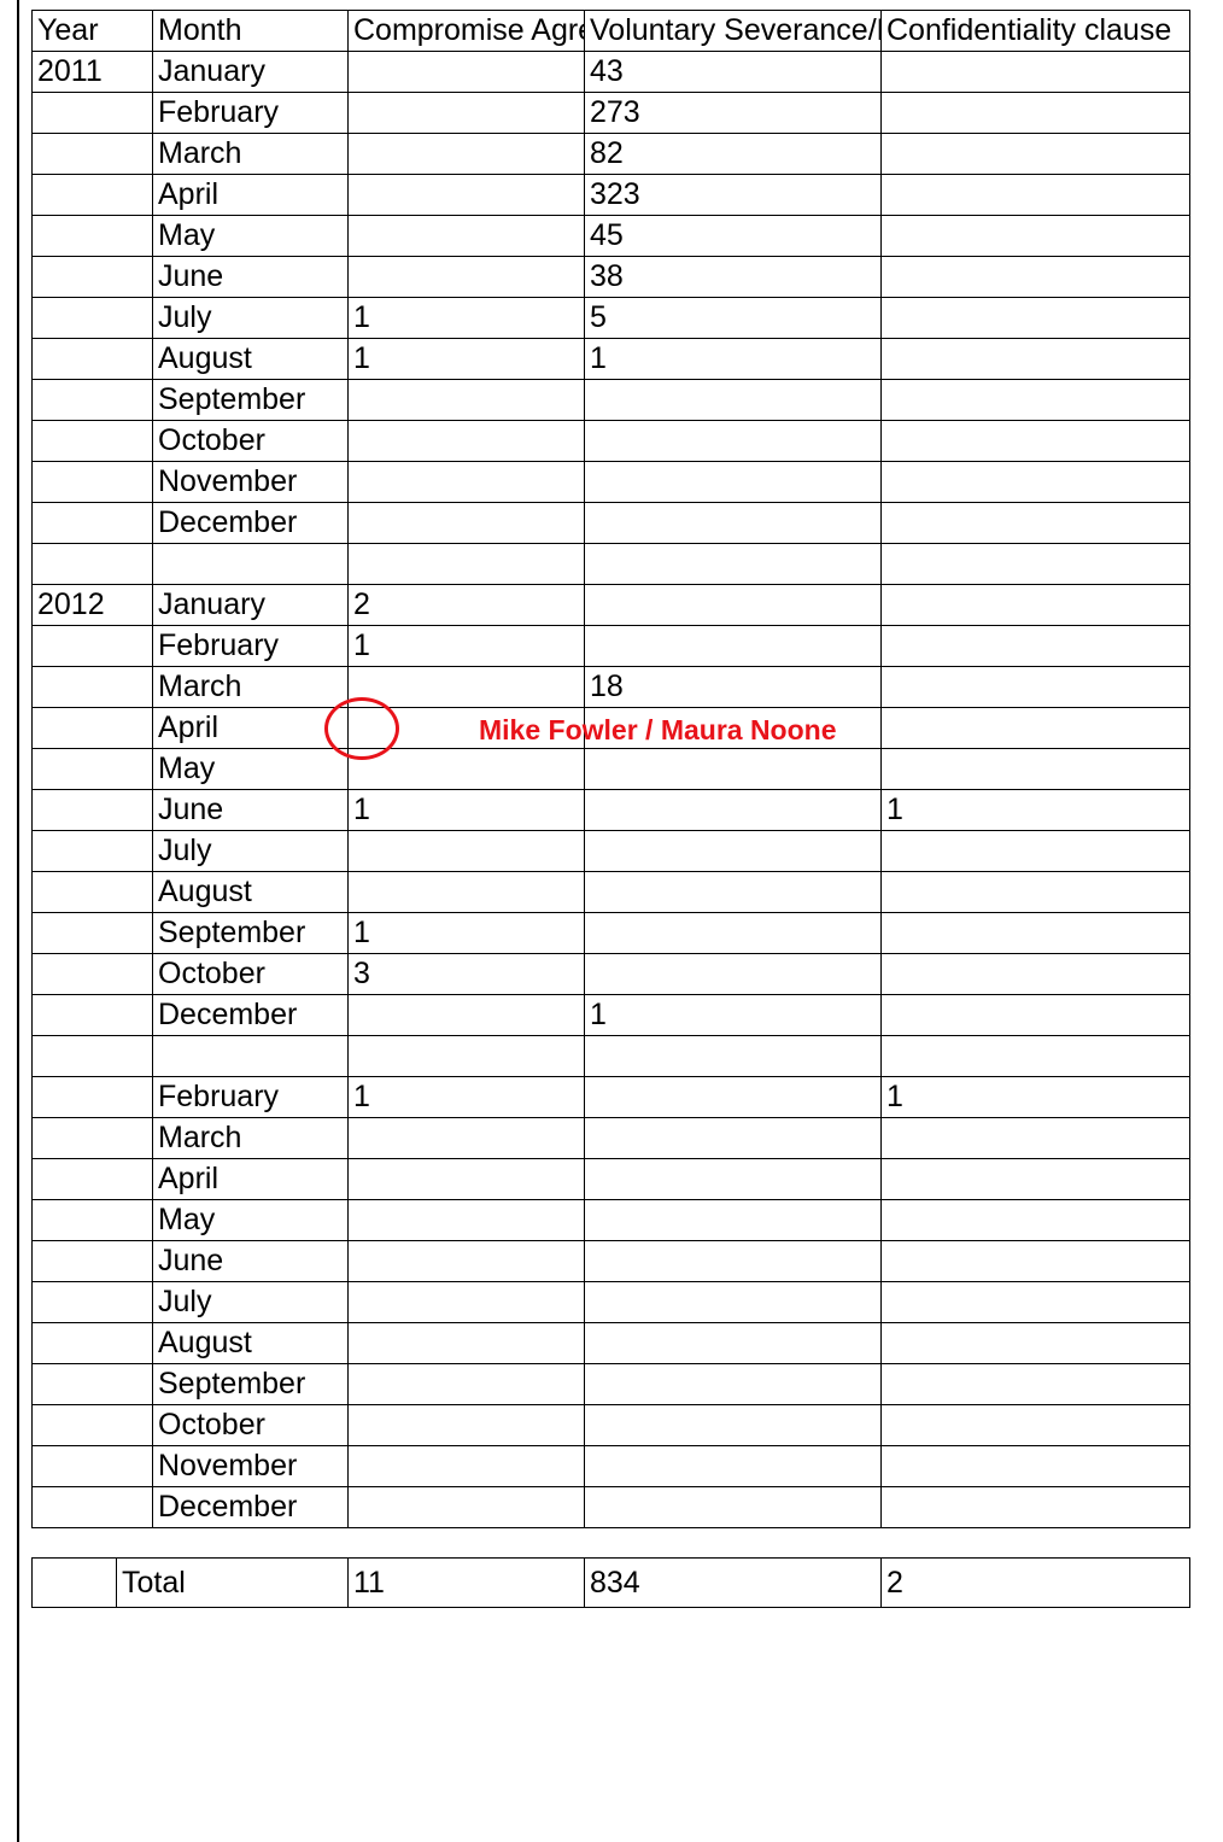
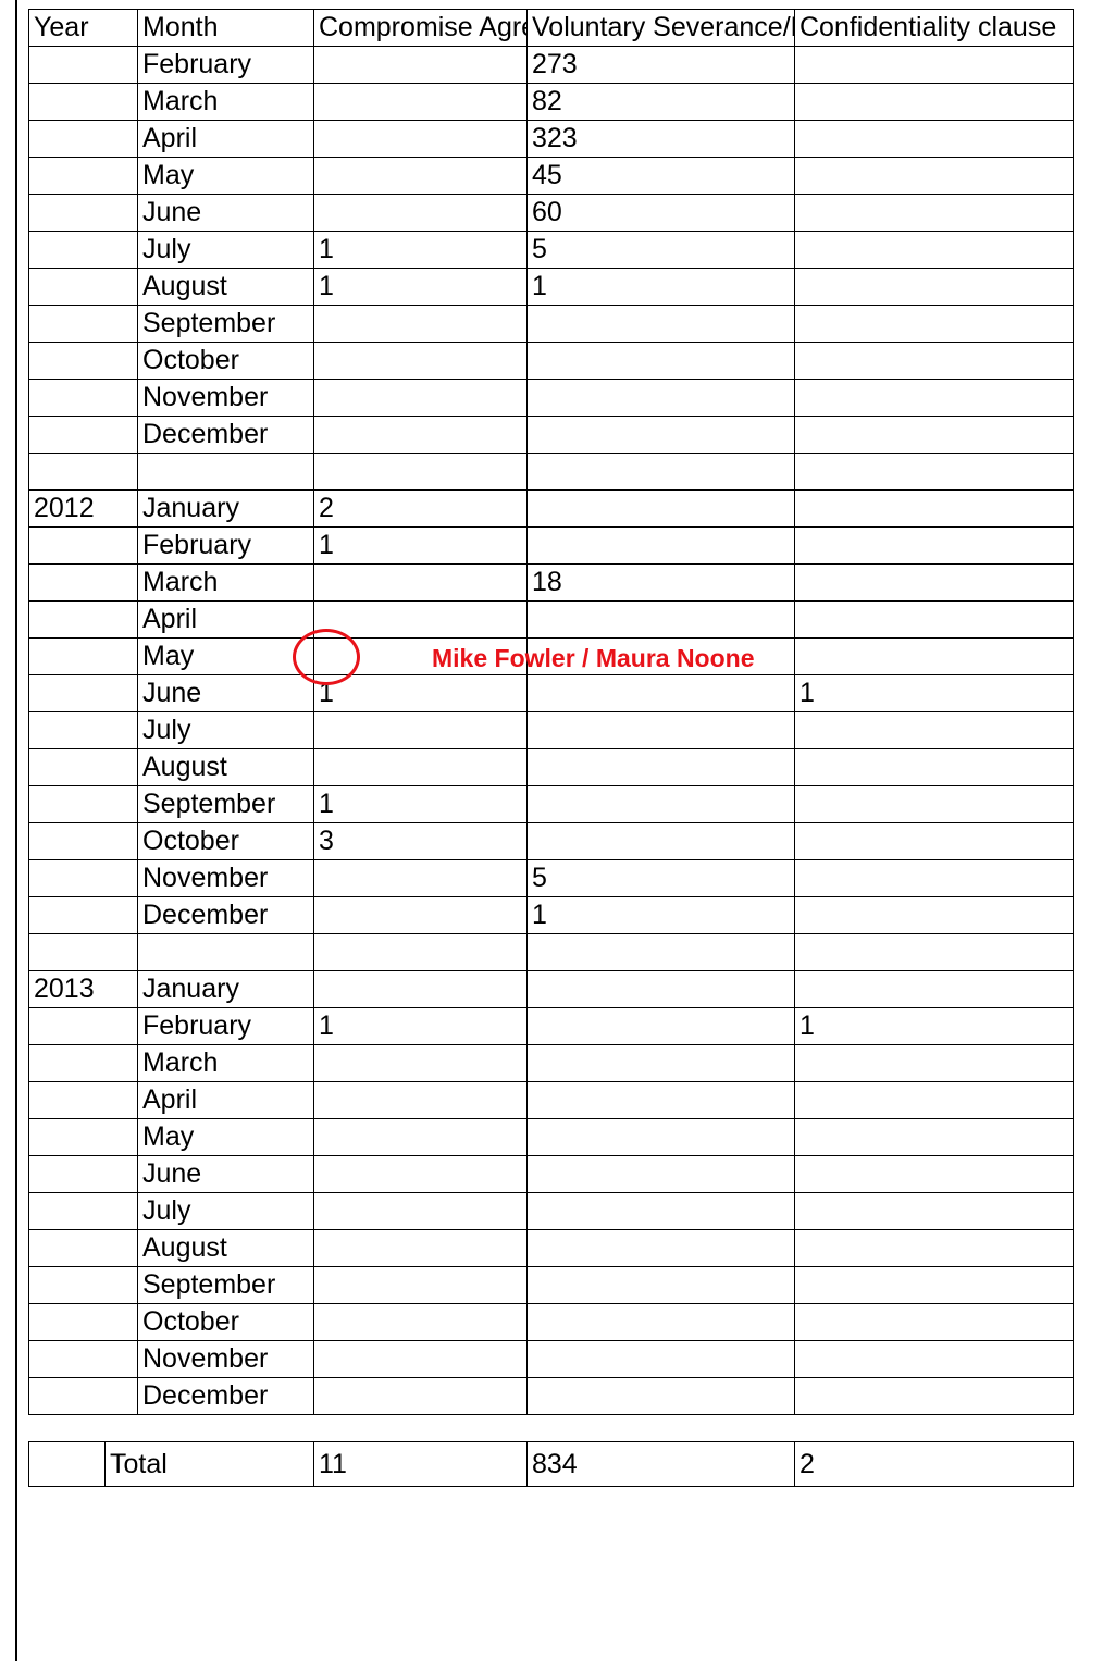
- 2011	January		43
  	February		273
  	March		82
  	April		323
  	May		45
- 	June		38
+ 	June		60
  	July	1	5
  	August	1	1
  	September
  	October
  	November
  	December
  2012	January	2
  	February	1
  	March		18
  	April
  	May
  	June	1		1
  	July
  	August
  	September	1
  	October	3
+ 	November		5
  	December		1
+ 2013	January
  	February	1		1
  	March
  	April
  	May
  	June
  	July
  	August
  	September
  	October
  	November
  	December
  	Total	11	834	2
  Mike Fowler / Maura Noone
